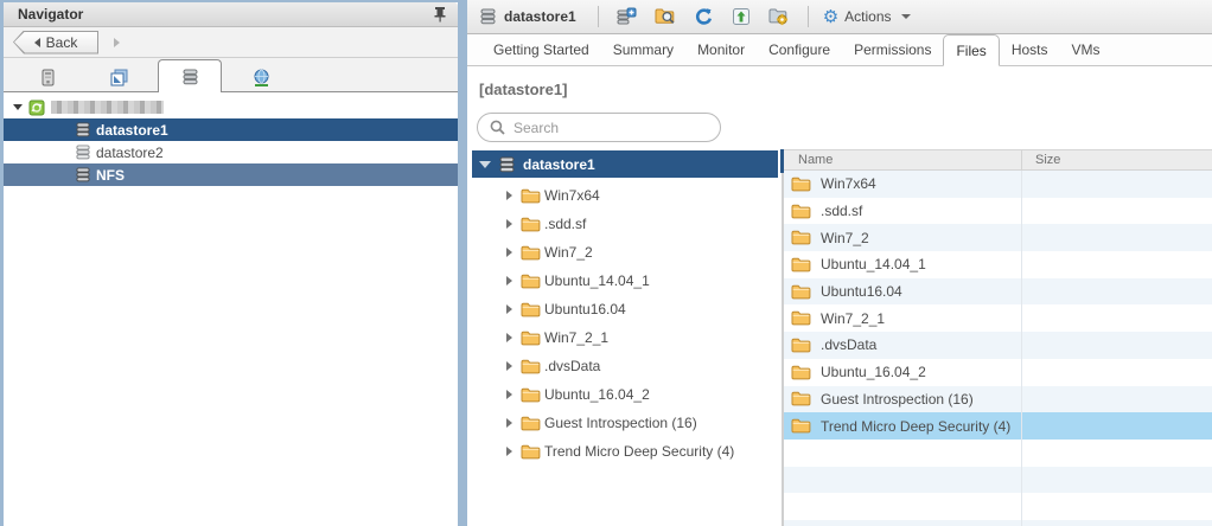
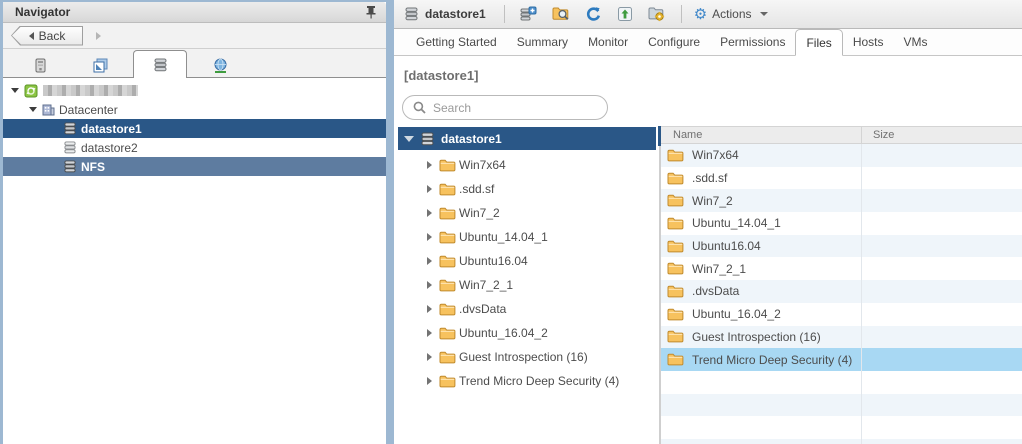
  Navigator
  Back
+ Datacenter
  datastore1
  datastore2
  NFS
  datastore1
  ⚙
  Actions
  Getting Started
  Summary
  Monitor
  Configure
  Permissions
  Files
  Hosts
  VMs
  [datastore1]
  Search
  datastore1
  Win7x64
  .sdd.sf
  Win7_2
  Ubuntu_14.04_1
  Ubuntu16.04
  Win7_2_1
  .dvsData
  Ubuntu_16.04_2
  Guest Introspection (16)
  Trend Micro Deep Security (4)
  Name
  Size
  Win7x64
  .sdd.sf
  Win7_2
  Ubuntu_14.04_1
  Ubuntu16.04
  Win7_2_1
  .dvsData
  Ubuntu_16.04_2
  Guest Introspection (16)
  Trend Micro Deep Security (4)
